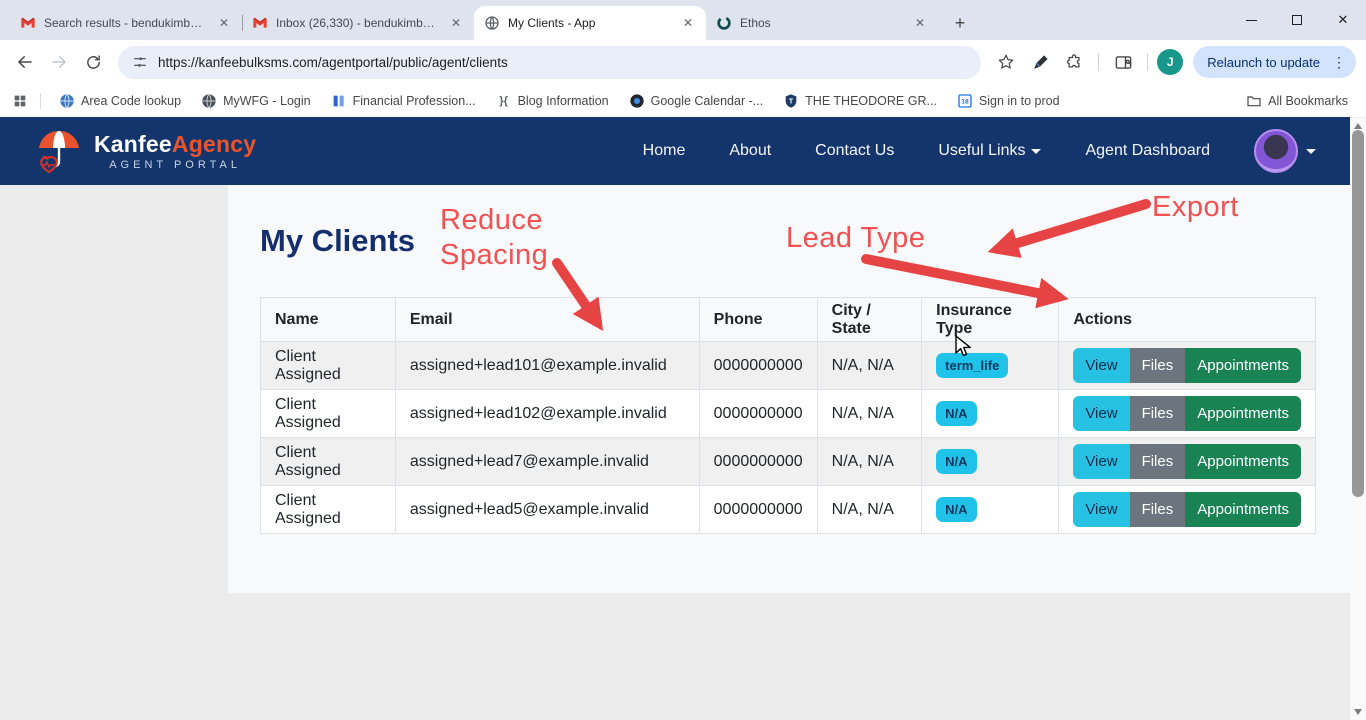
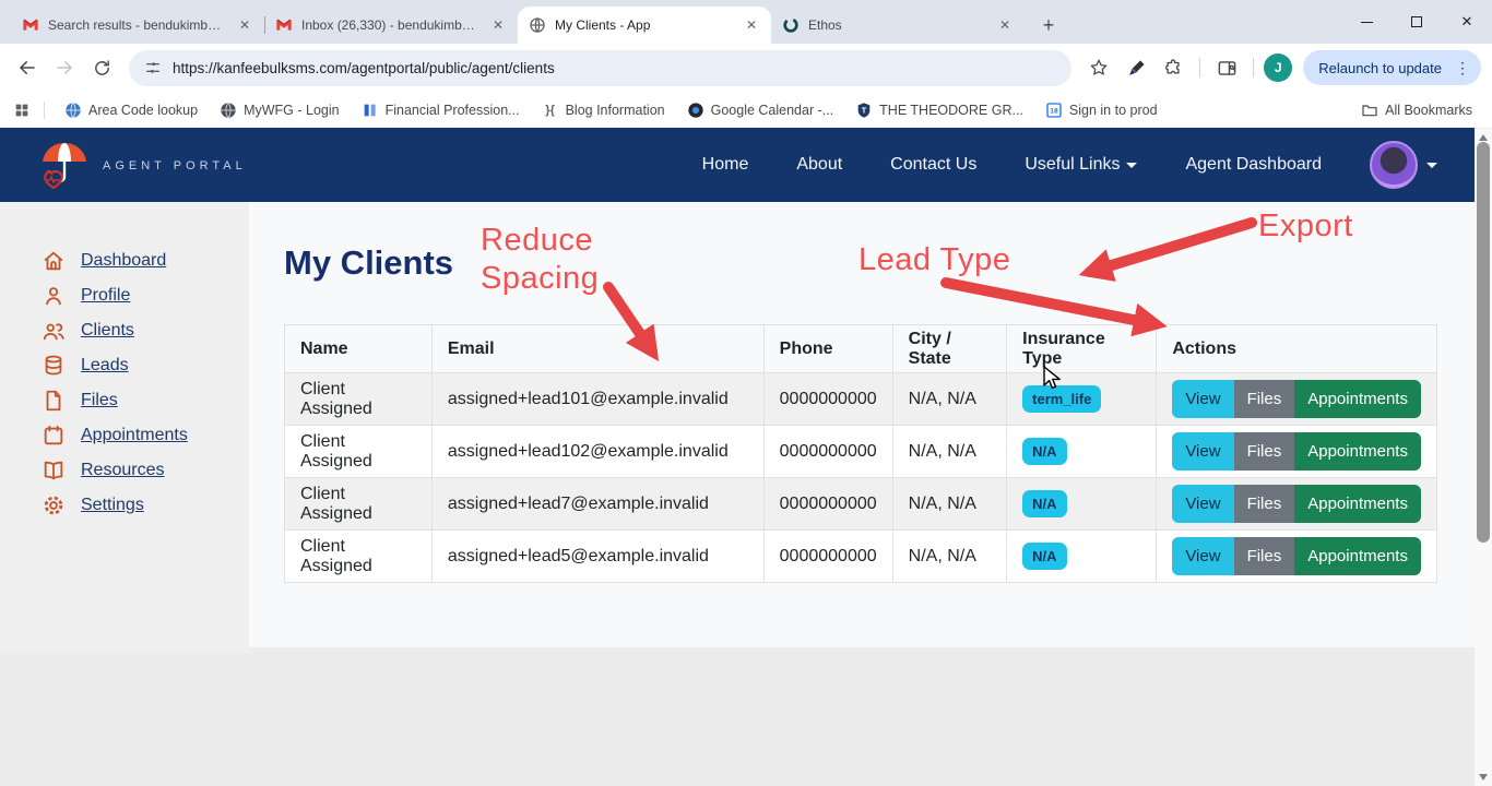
  Search results - bendukimber@
  ✕
  Inbox (26,330) - bendukimber@
  ✕
  My Clients - App
  ✕
  Ethos
  ✕
  +
  ✕
  https://kanfeebulksms.com/agentportal/public/agent/clients
  J
  Relaunch to update
  ⋮
  Area Code lookup
  MyWFG - Login
  Financial Profession...
  }{
  Blog Information
  Google Calendar -...
  T
  THE THEODORE GR...
  Sign in to prod
  All Bookmarks
- KanfeeAgency
  AGENT PORTAL
  Home
  About
  Contact Us
  Useful Links
  Agent Dashboard
+ Dashboard
+ Profile
+ Clients
+ Leads
+ Files
+ Appointments
+ Resources
+ Settings
  My Clients
  Name	Email	Phone	City / State	Insurance Type	Actions
  Client Assigned	assigned+lead101@example.invalid	0000000000	N/A, N/A	term_life	View Files Appointments
  Client Assigned	assigned+lead102@example.invalid	0000000000	N/A, N/A	N/A	View Files Appointments
  Client Assigned	assigned+lead7@example.invalid	0000000000	N/A, N/A	N/A	View Files Appointments
  Client Assigned	assigned+lead5@example.invalid	0000000000	N/A, N/A	N/A	View Files Appointments
  Reduce Spacing
  Lead Type
  Export
